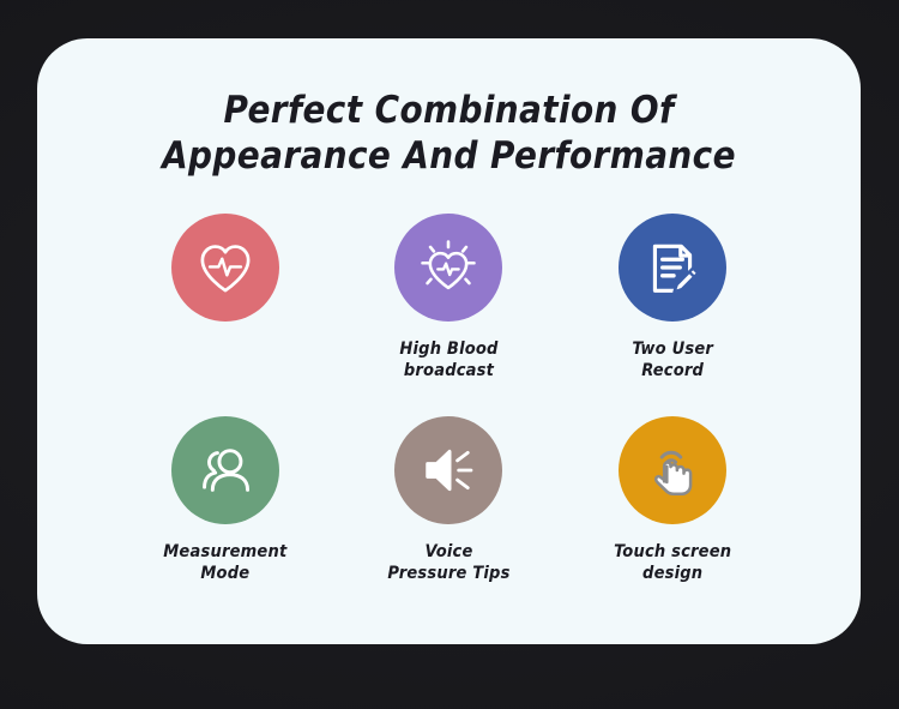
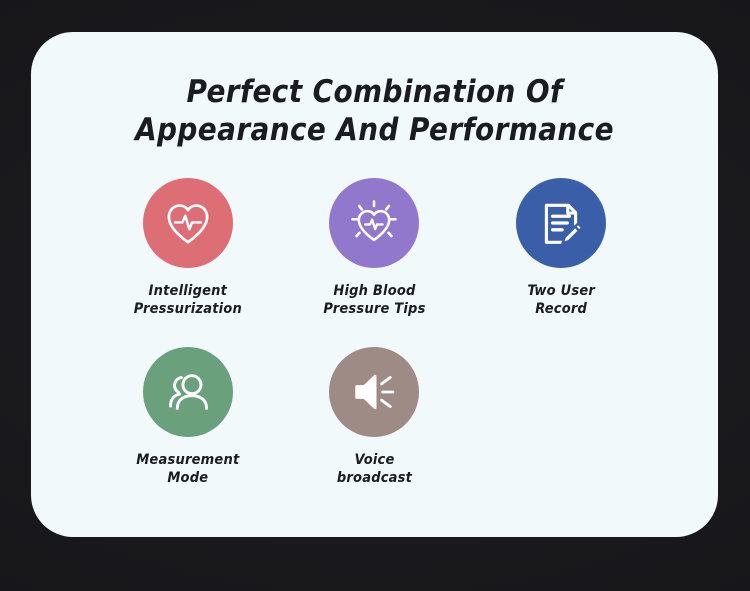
  Perfect Combination Of
  Appearance And Performance
+ Intelligent
+ Pressurization
  High Blood
- broadcast
+ Pressure Tips
  Two User
  Record
  Measurement
  Mode
  Voice
- Pressure Tips
+ broadcast
- Touch screen
- design
